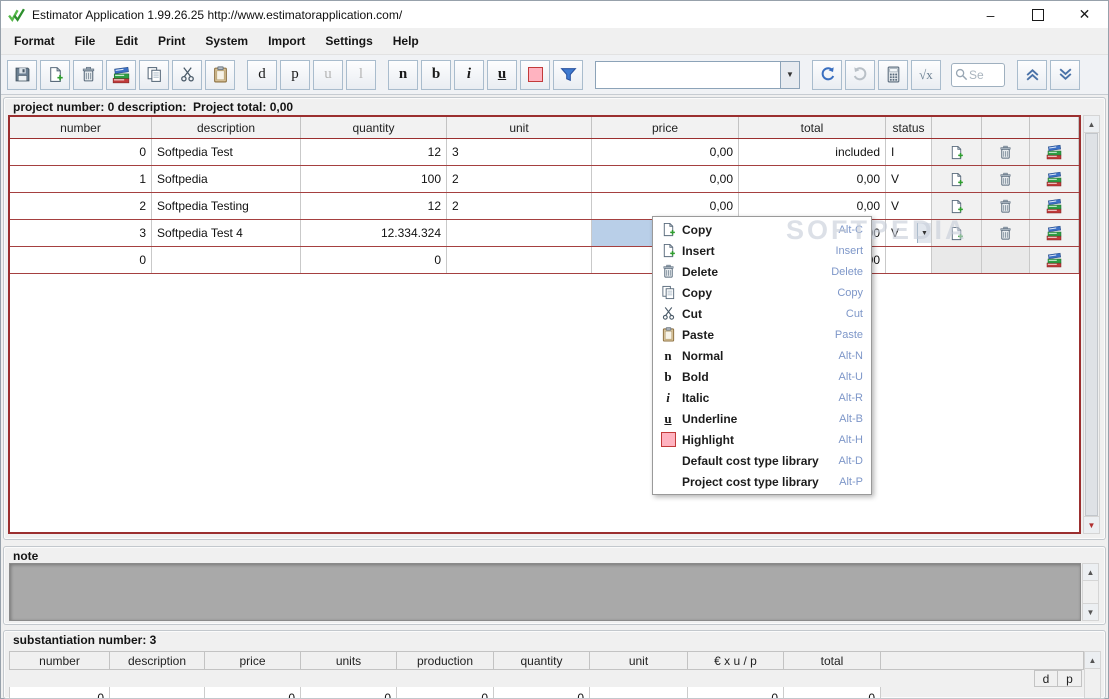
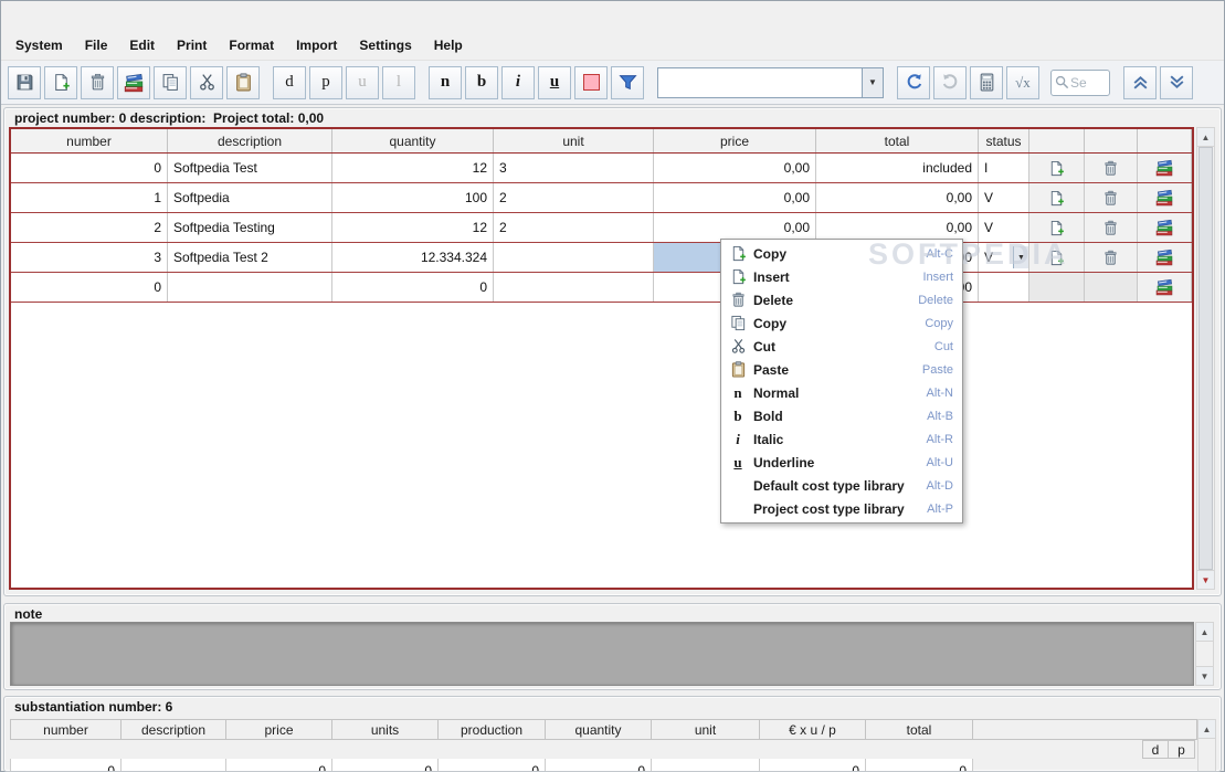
- Estimator Application 1.99.26.25 http://www.estimatorapplication.com/
- –
- ✕
- Format
+ System
  File
  Edit
  Print
- System
+ Format
  Import
  Settings
  Help
  d
  p
  u
  l
  n
  b
  i
  u
  ▼
  √x
  Se
  project number: 0 description: Project total: 0,00
  number
  description
  quantity
  unit
  price
  total
  status
  0
  Softpedia Test
  12
  3
  0,00
  included
  I
  1
  Softpedia
  100
  2
  0,00
  0,00
  V
  2
  Softpedia Testing
  12
  2
  0,00
  0,00
  V
  3
- Softpedia Test 4
+ Softpedia Test 2
  12.334.324
  V
  0
  0
  ▲
  ▼
  Copy
  Alt-C
  Insert
  Insert
  Delete
  Delete
  Copy
  Copy
  Cut
  Cut
  Paste
  Paste
  n
  Normal
  Alt-N
  b
  Bold
- Alt-U
+ Alt-B
  i
  Italic
  Alt-R
  u
  Underline
- Alt-B
+ Alt-U
- Highlight
- Alt-H
  Default cost type library
  Alt-D
  Project cost type library
  Alt-P
  SOFTPEDIA
  note
  ▲
  ▼
- substantiation number: 3
+ substantiation number: 6
  number
  description
  price
  units
  production
  quantity
  unit
  € x u / p
  total
  d
  p
  0
  0
  0
  0
  0
  0
  0
  ▲
